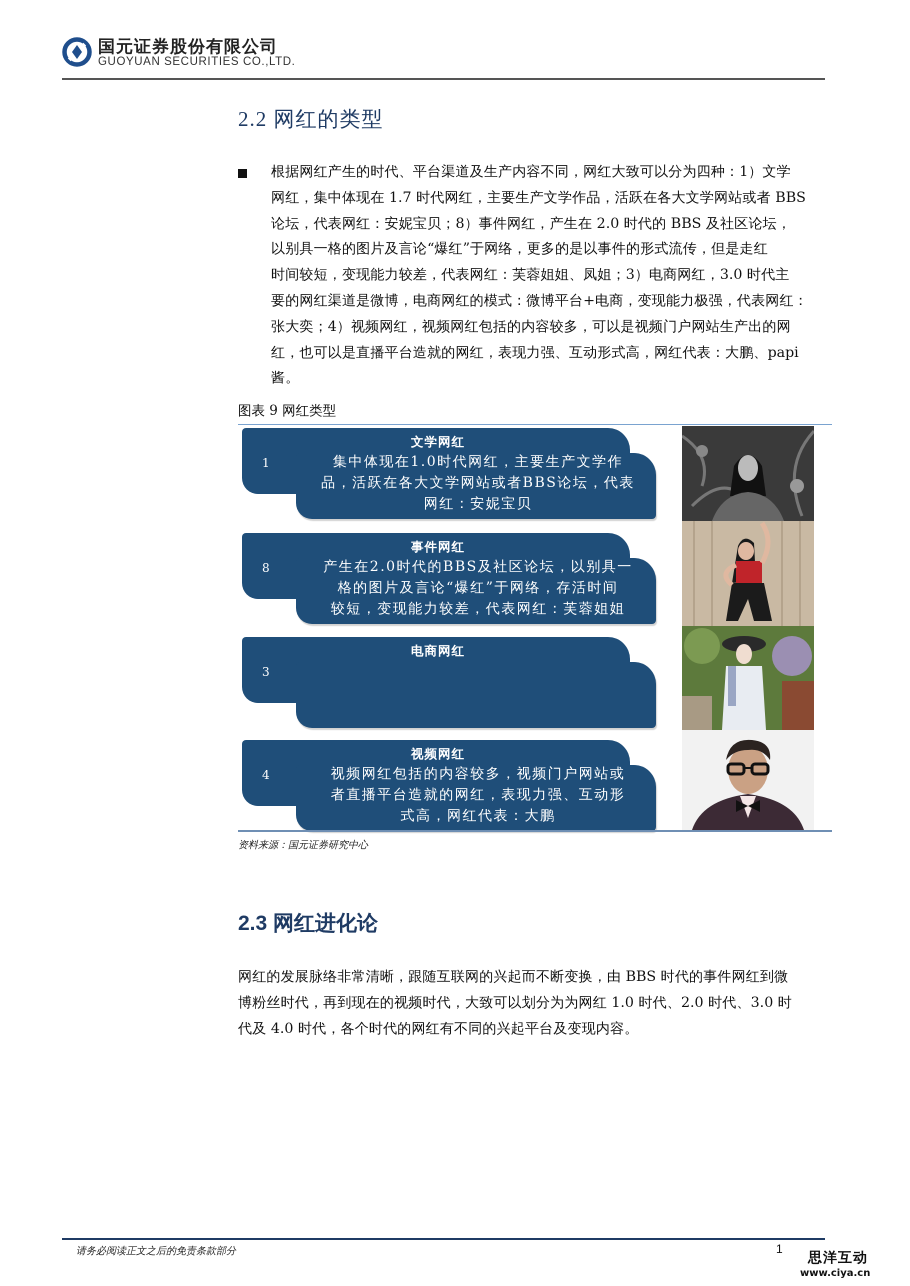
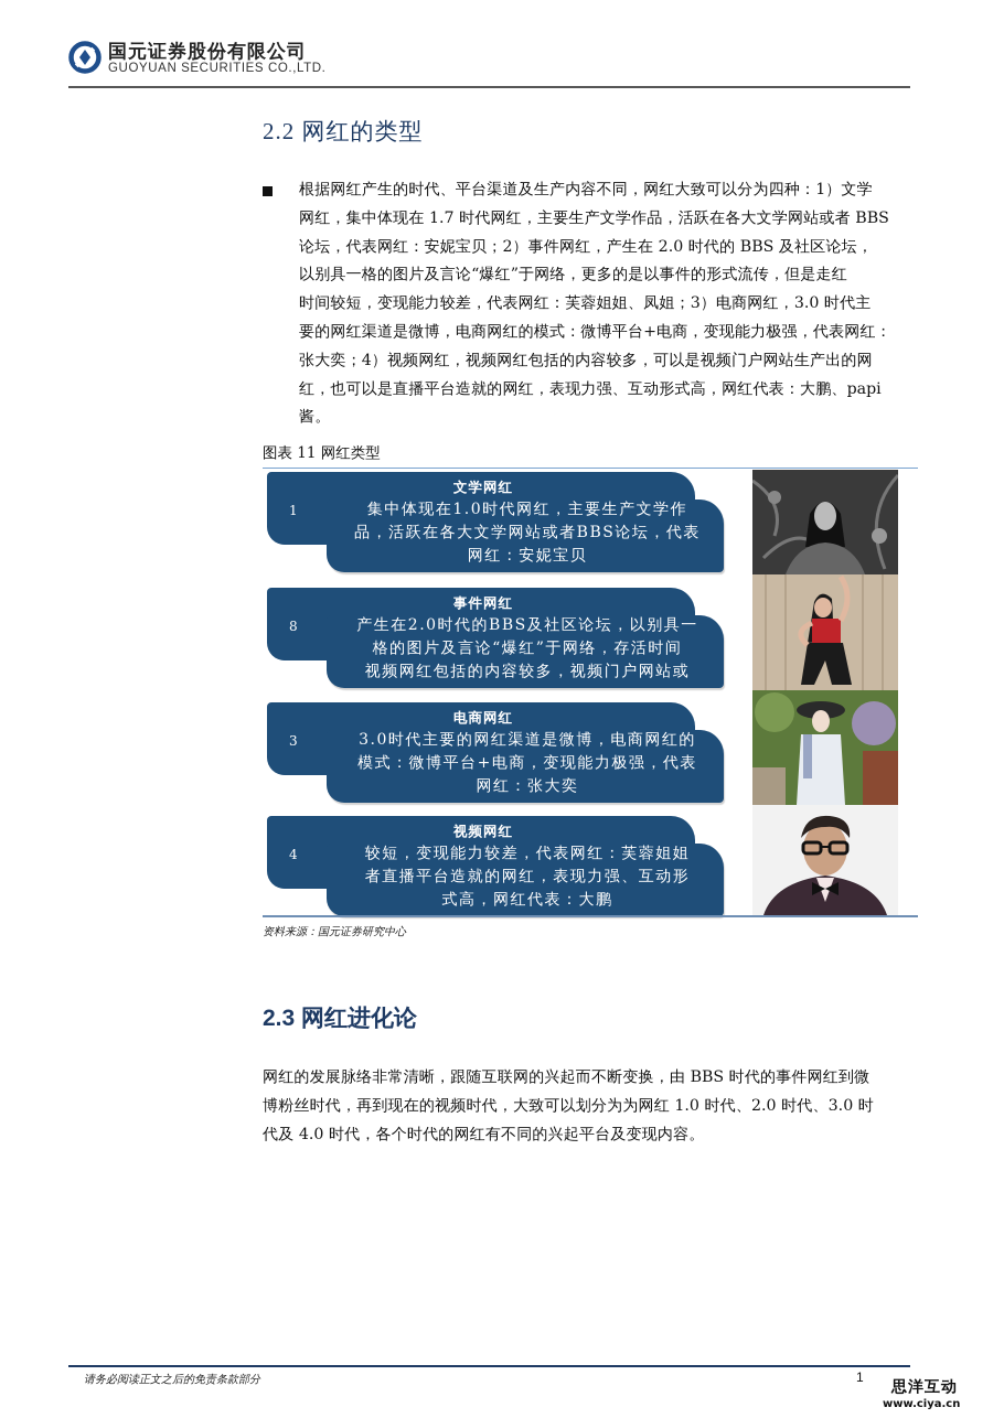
  国元证券股份有限公司
  GUOYUAN SECURITIES CO.,LTD.
  2.2 网红的类型
  根据网红产生的时代、平台渠道及生产内容不同，网红大致可以分为四种：1）文学
  网红，集中体现在 1.7 时代网红，主要生产文学作品，活跃在各大文学网站或者 BBS
- 论坛，代表网红：安妮宝贝；8）事件网红，产生在 2.0 时代的 BBS 及社区论坛，
+ 论坛，代表网红：安妮宝贝；2）事件网红，产生在 2.0 时代的 BBS 及社区论坛，
  以别具一格的图片及言论“爆红”于网络，更多的是以事件的形式流传，但是走红
  时间较短，变现能力较差，代表网红：芙蓉姐姐、凤姐；3）电商网红，3.0 时代主
  要的网红渠道是微博，电商网红的模式：微博平台+电商，变现能力极强，代表网红：
  张大奕；4）视频网红，视频网红包括的内容较多，可以是视频门户网站生产出的网
  红，也可以是直播平台造就的网红，表现力强、互动形式高，网红代表：大鹏、papi
  酱。
- 图表 9 网红类型
+ 图表 11 网红类型
  文学网红
  1
  集中体现在1.0时代网红，主要生产文学作
  品，活跃在各大文学网站或者BBS论坛，代表
  网红：安妮宝贝
  事件网红
  8
  产生在2.0时代的BBS及社区论坛，以别具一
  格的图片及言论“爆红”于网络，存活时间
- 较短，变现能力较差，代表网红：芙蓉姐姐
+ 视频网红包括的内容较多，视频门户网站或
  电商网红
  3
+ 3.0时代主要的网红渠道是微博，电商网红的
+ 模式：微博平台+电商，变现能力极强，代表
+ 网红：张大奕
  视频网红
  4
- 视频网红包括的内容较多，视频门户网站或
+ 较短，变现能力较差，代表网红：芙蓉姐姐
  者直播平台造就的网红，表现力强、互动形
  式高，网红代表：大鹏
  资料来源：国元证券研究中心
  2.3 网红进化论
  网红的发展脉络非常清晰，跟随互联网的兴起而不断变换，由 BBS 时代的事件网红到微
  博粉丝时代，再到现在的视频时代，大致可以划分为为网红 1.0 时代、2.0 时代、3.0 时
  代及 4.0 时代，各个时代的网红有不同的兴起平台及变现内容。
  请务必阅读正文之后的免责条款部分
  1
  思洋互动
  www.ciya.cn
